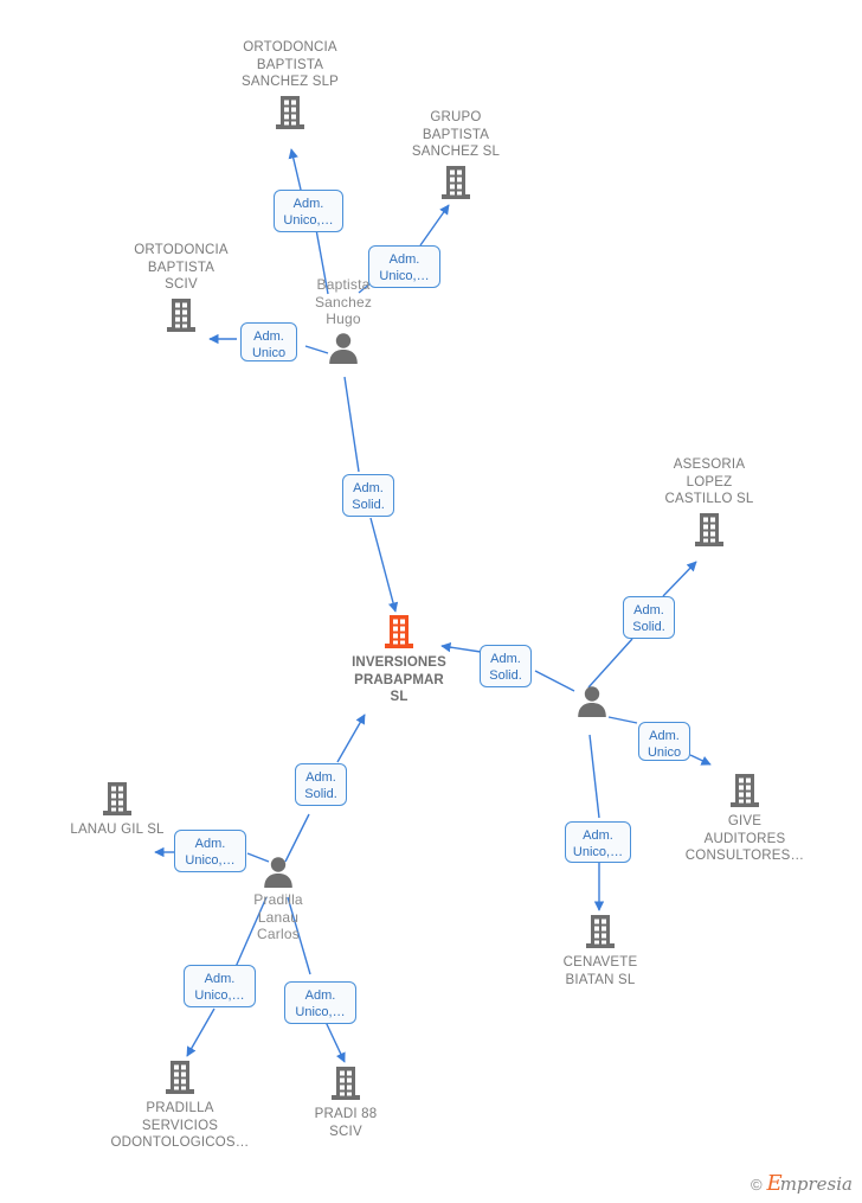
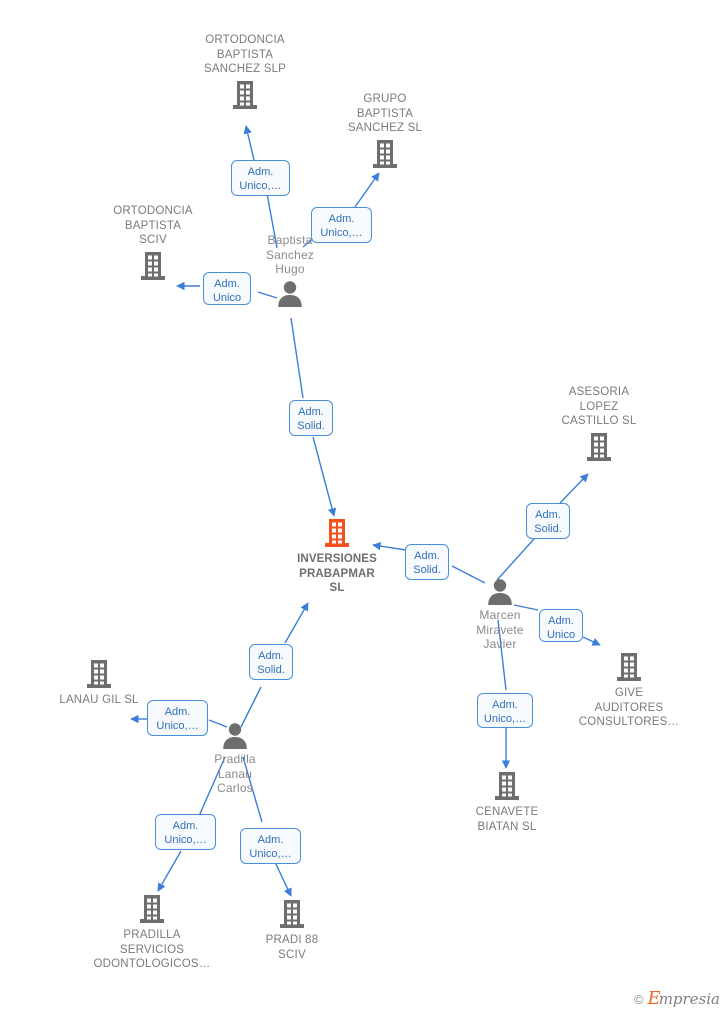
  ORTODONCIA
  BAPTISTA
  SANCHEZ SLP
  GRUPO
  BAPTISTA
  SANCHEZ SL
  ORTODONCIA
  BAPTISTA
  SCIV
  Baptista
  Sanchez
  Hugo
  INVERSIONES
  PRABAPMAR
  SL
  ASESORIA
  LOPEZ
  CASTILLO SL
+ Marcen
+ Miravete
+ Javier
  GIVE
  AUDITORES
  CONSULTORES…
  CENAVETE
  BIATAN SL
  LANAU GIL SL
  Pradilla
  Lanau
  Carlos
  PRADILLA
  SERVICIOS
  ODONTOLOGICOS…
  PRADI 88
  SCIV
  Adm.
  Unico,…
  Adm.
  Unico,…
  Adm.
  Unico
  Adm.
  Solid.
  Adm.
  Solid.
  Adm.
  Solid.
  Adm.
  Unico
  Adm.
  Unico,…
  Adm.
  Solid.
  Adm.
  Unico,…
  Adm.
  Unico,…
  Adm.
  Unico,…
  ©
  Empresia
